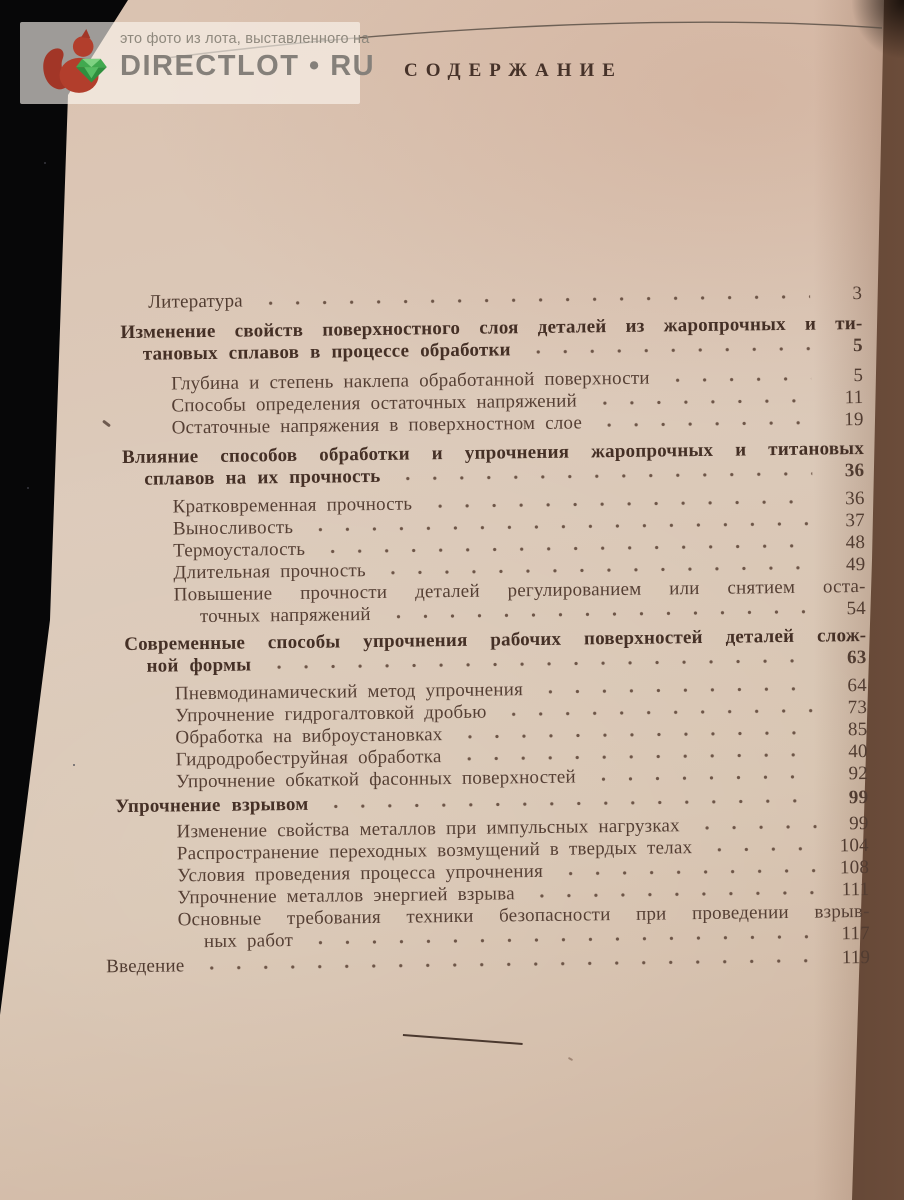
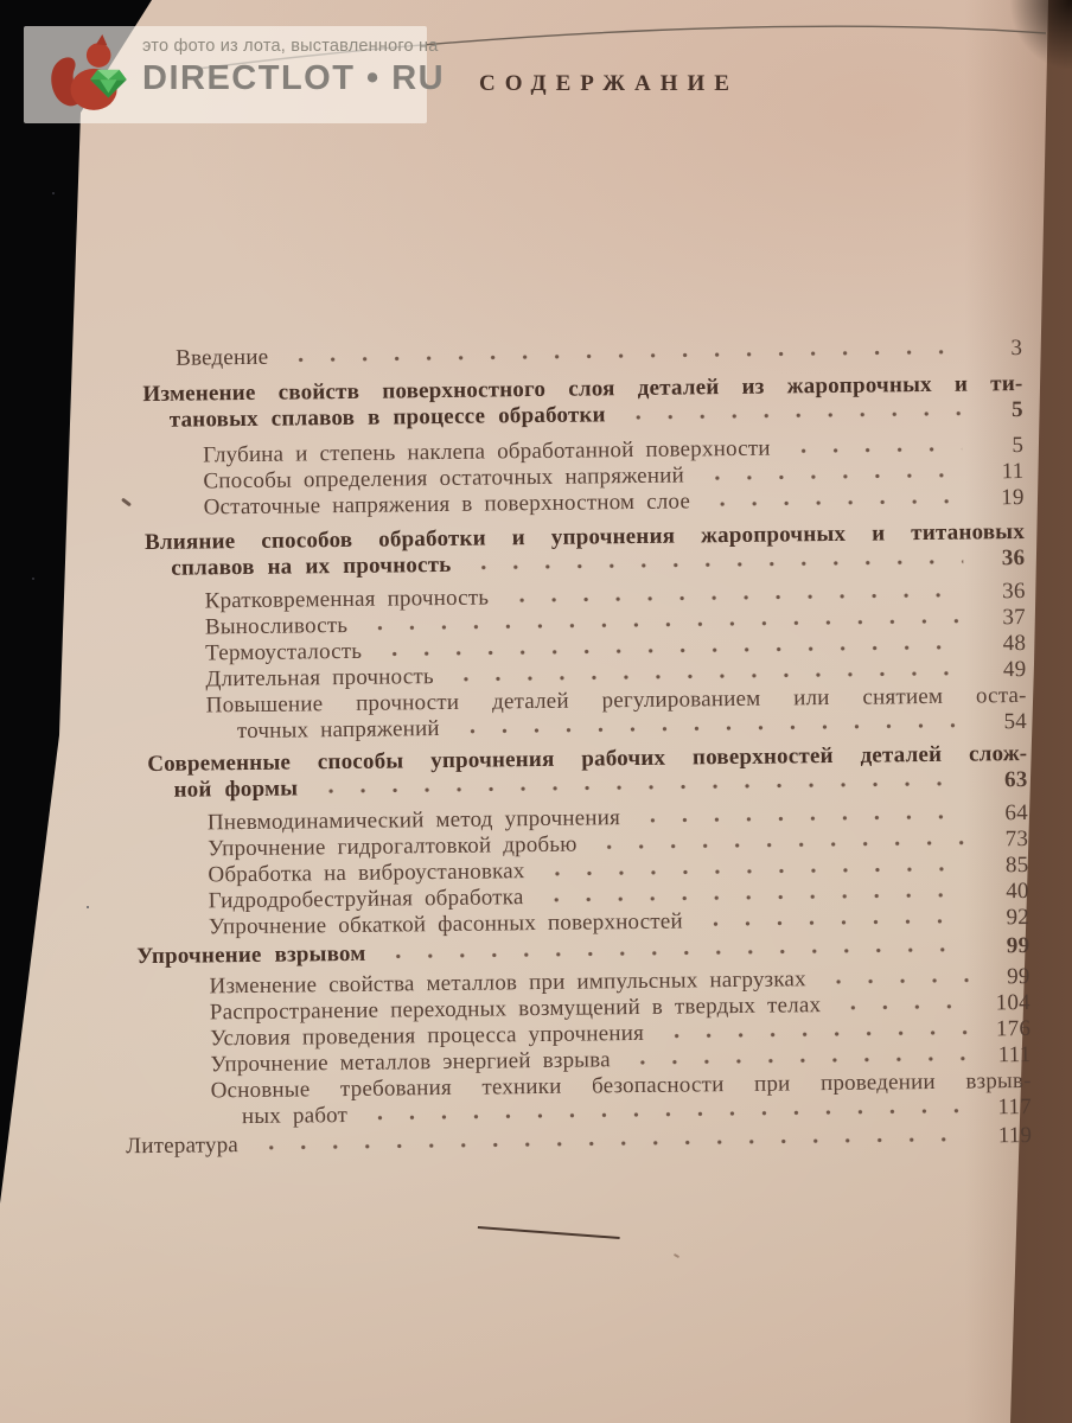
  СОДЕРЖАНИЕ
- Литература
+ Введение
  3
  Изменение свойств поверхностного слоя деталей из жаропрочных и ти-
  тановых сплавов в процессе обработки
  5
  Глубина и степень наклепа обработанной поверхности
  5
  Способы определения остаточных напряжений
  11
  Остаточные напряжения в поверхностном слое
  19
  Влияние способов обработки и упрочнения жаропрочных и титановых
  сплавов на их прочность
  36
  Кратковременная прочность
  36
  Выносливость
  37
  Термоусталость
  48
  Длительная прочность
  49
  Повышение прочности деталей регулированием или снятием оста-
  точных напряжений
  54
  Современные способы упрочнения рабочих поверхностей деталей слож-
  ной формы
  63
  Пневмодинамический метод упрочнения
  64
  Упрочнение гидрогалтовкой дробью
  73
  Обработка на виброустановках
  85
  Гидродробеструйная обработка
  40
  Упрочнение обкаткой фасонных поверхностей
  92
  Упрочнение взрывом
  99
  Изменение свойства металлов при импульсных нагрузках
  99
  Распространение переходных возмущений в твердых телах
  104
  Условия проведения процесса упрочнения
- 108
+ 176
  Упрочнение металлов энергией взрыва
  111
  Основные требования техники безопасности при проведении взрыв-
  ных работ
  117
- Введение
+ Литература
  119
  это фото из лота, выставленного на
  DIRECTLOT • RU
